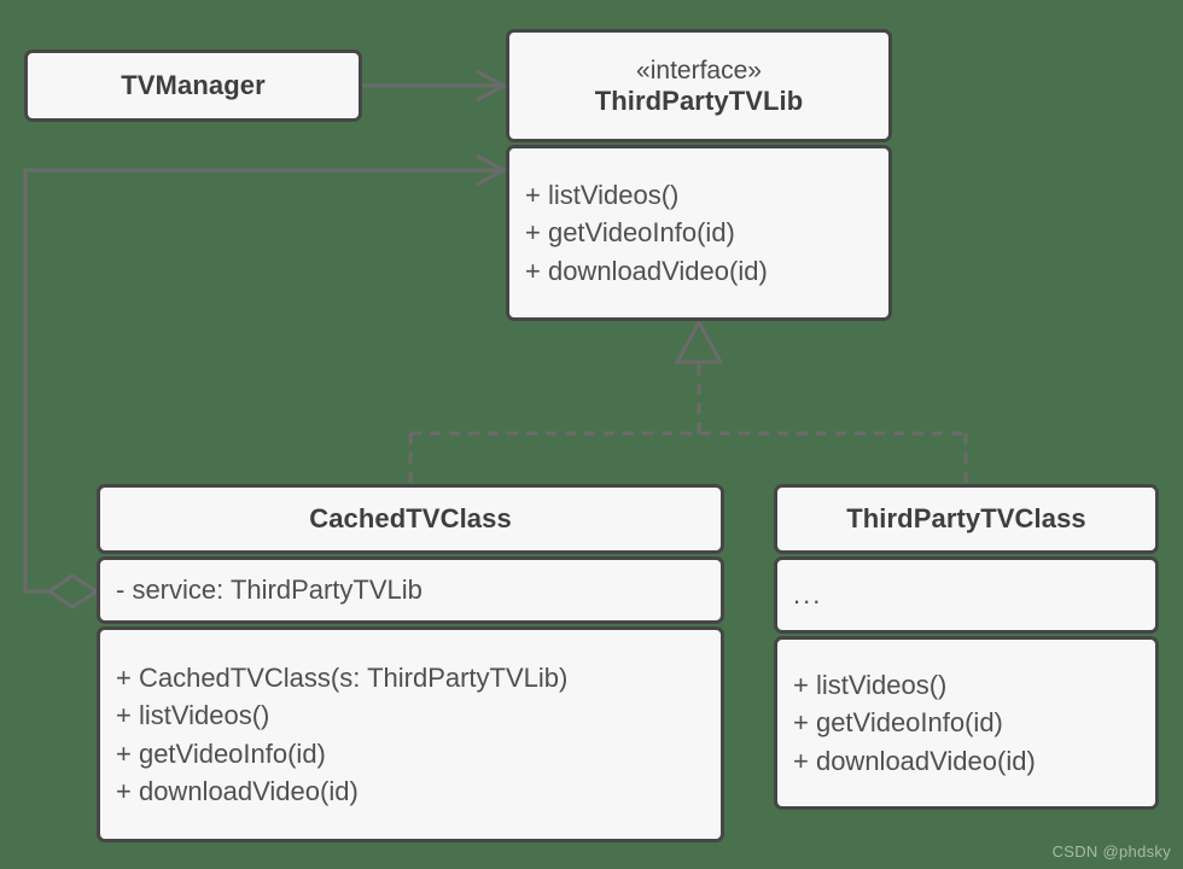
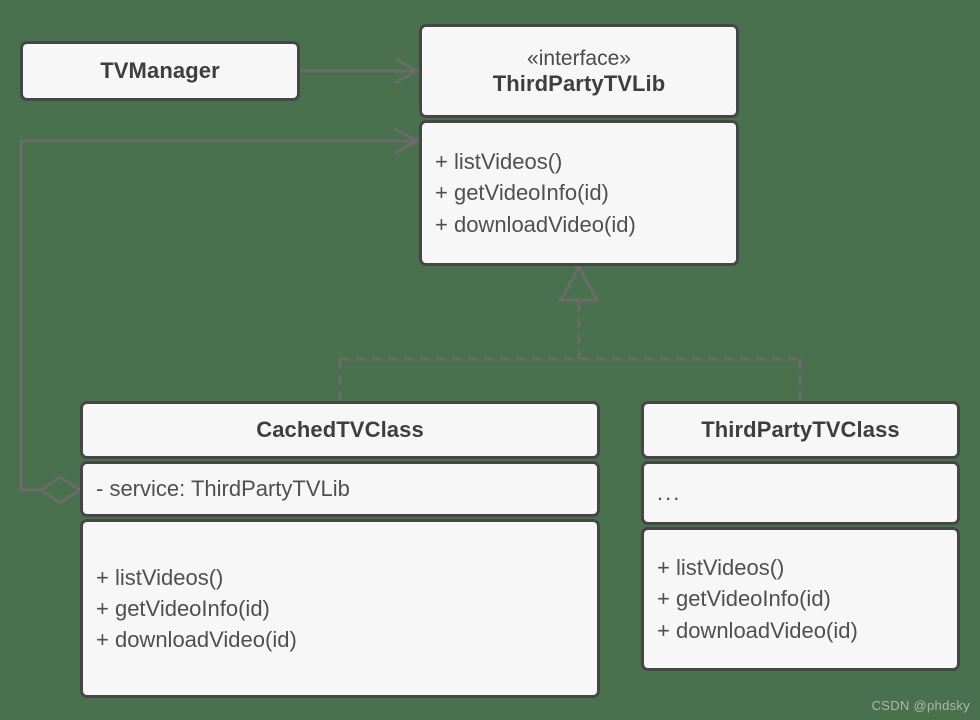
  TVManager
  «interface»
  ThirdPartyTVLib
  + listVideos()
  + getVideoInfo(id)
  + downloadVideo(id)
  CachedTVClass
  - service: ThirdPartyTVLib
- + CachedTVClass(s: ThirdPartyTVLib)
  + listVideos()
  + getVideoInfo(id)
  + downloadVideo(id)
  ThirdPartyTVClass
  ...
  + listVideos()
  + getVideoInfo(id)
  + downloadVideo(id)
  CSDN @phdsky
